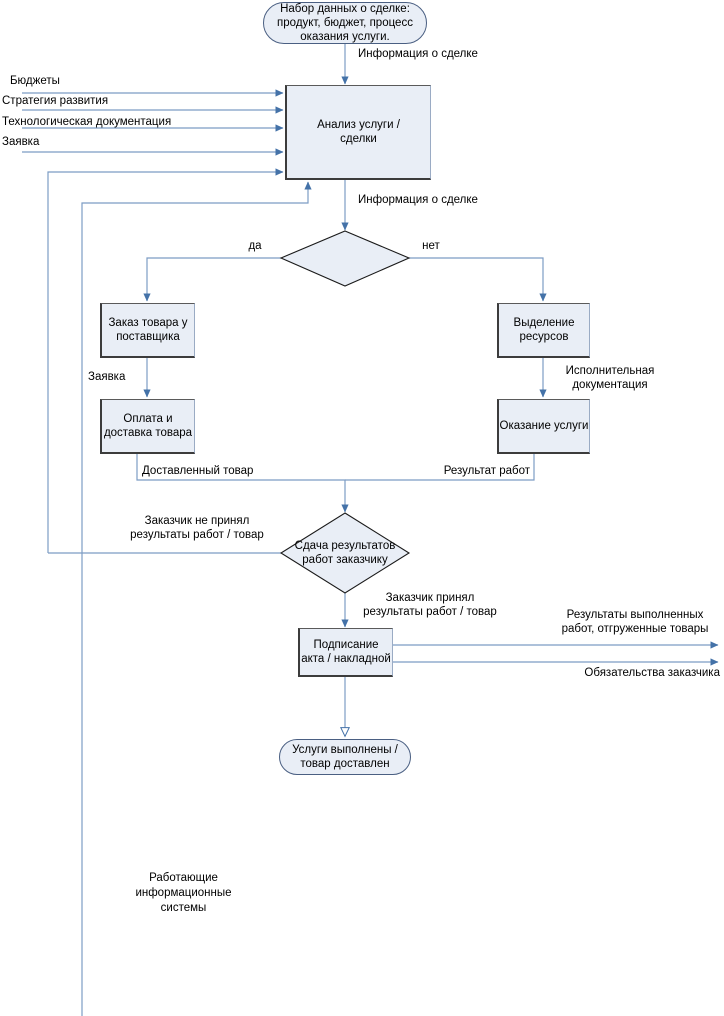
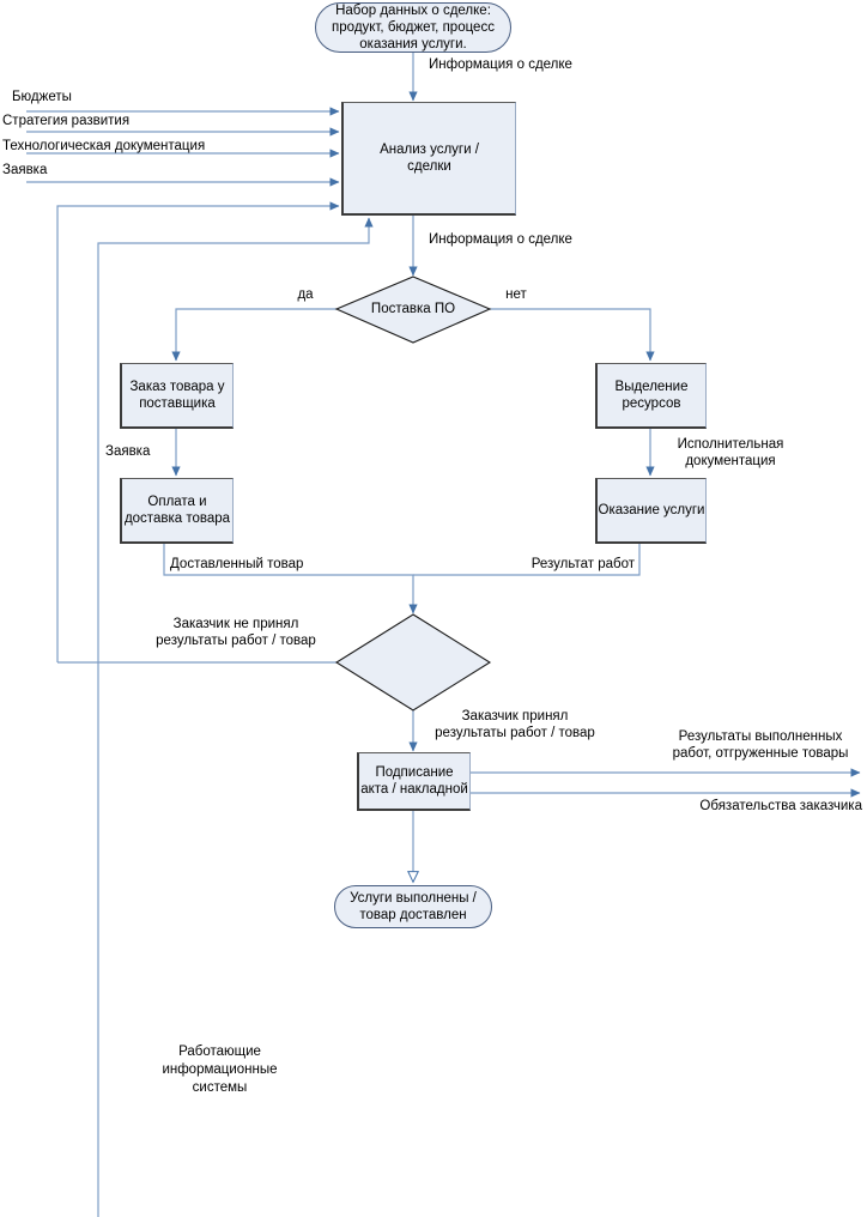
  Набор данных о сделке:
  продукт, бюджет, процесс
  оказания услуги.
  Анализ услуги /
  сделки
+ Поставка ПО
  Заказ товара у
  поставщика
  Оплата и
  доставка товара
  Выделение
  ресурсов
  Оказание услуги
- Сдача результатов
- работ заказчику
  Подписание
  акта / накладной
  Услуги выполнены /
  товар доставлен
  Бюджеты
  Стратегия развития
  Технологическая документация
  Заявка
  Информация о сделке
  Информация о сделке
  да
  нет
  Заявка
  Исполнительная
  документация
  Доставленный товар
  Результат работ
  Заказчик не принял
  результаты работ / товар
  Заказчик принял
  результаты работ / товар
  Результаты выполненных
  работ, отгруженные товары
  Обязательства заказчика
  Работающие
  информационные
  системы
